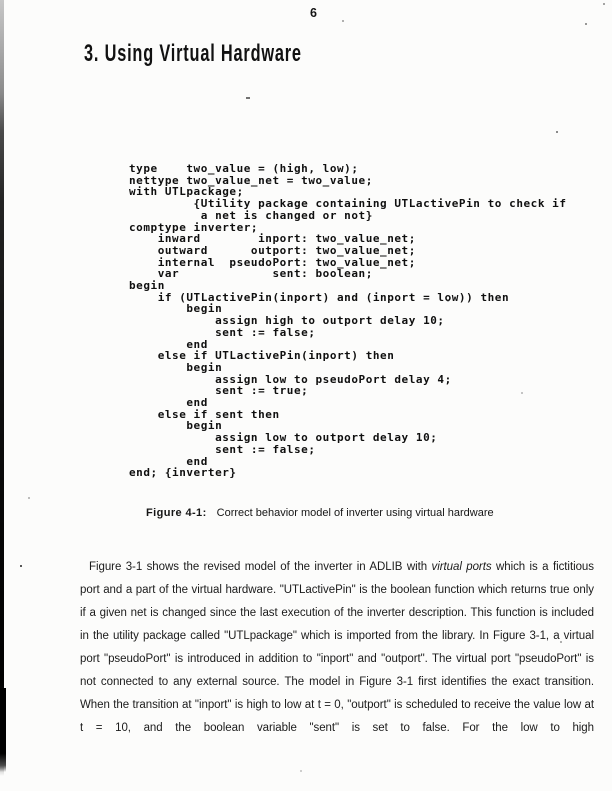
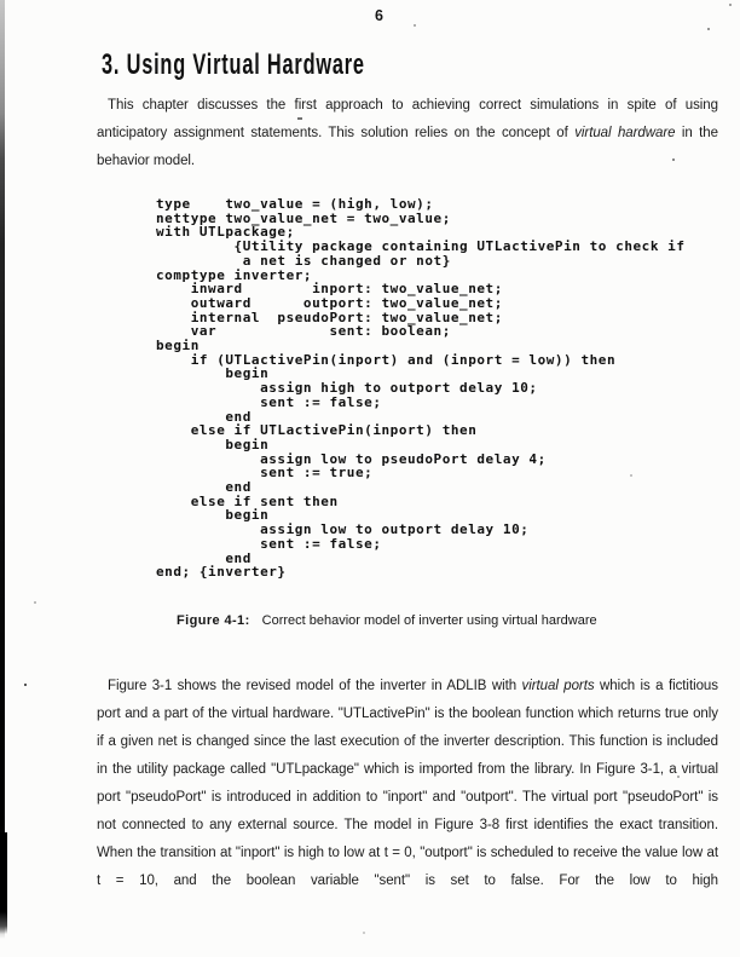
  6
  3. Using Virtual Hardware
+ This chapter discusses the first approach to achieving correct simulations in spite of using anticipatory assignment statements. This solution relies on the concept of virtual hardware in the behavior model.
  type two_value = (high, low);
  nettype two_value_net = two_value;
  with UTLpackage;
  {Utility package containing UTLactivePin to check if
  a net is changed or not}
  comptype inverter;
  inward inport: two_value_net;
  outward outport: two_value_net;
  internal pseudoPort: two_value_net;
  var sent: boolean;
  begin
  if (UTLactivePin(inport) and (inport = low)) then
  begin
  assign high to outport delay 10;
  sent := false;
  end
  else if UTLactivePin(inport) then
  begin
  assign low to pseudoPort delay 4;
  sent := true;
  end
  else if sent then
  begin
  assign low to outport delay 10;
  sent := false;
  end
  end; {inverter}
  Figure 4-1: Correct behavior model of inverter using virtual hardware
- Figure 3-1 shows the revised model of the inverter in ADLIB with virtual ports which is a fictitious port and a part of the virtual hardware. "UTLactivePin" is the boolean function which returns true only if a given net is changed since the last execution of the inverter description. This function is included in the utility package called "UTLpackage" which is imported from the library. In Figure 3-1, a virtual port "pseudoPort" is introduced in addition to "inport" and "outport". The virtual port "pseudoPort" is not connected to any external source. The model in Figure 3-1 first identifies the exact transition. When the transition at "inport" is high to low at t = 0, "outport" is scheduled to receive the value low at t = 10, and the boolean variable "sent" is set to false. For the low to high
+ Figure 3-1 shows the revised model of the inverter in ADLIB with virtual ports which is a fictitious port and a part of the virtual hardware. "UTLactivePin" is the boolean function which returns true only if a given net is changed since the last execution of the inverter description. This function is included in the utility package called "UTLpackage" which is imported from the library. In Figure 3-1, a virtual port "pseudoPort" is introduced in addition to "inport" and "outport". The virtual port "pseudoPort" is not connected to any external source. The model in Figure 3-8 first identifies the exact transition. When the transition at "inport" is high to low at t = 0, "outport" is scheduled to receive the value low at t = 10, and the boolean variable "sent" is set to false. For the low to high
